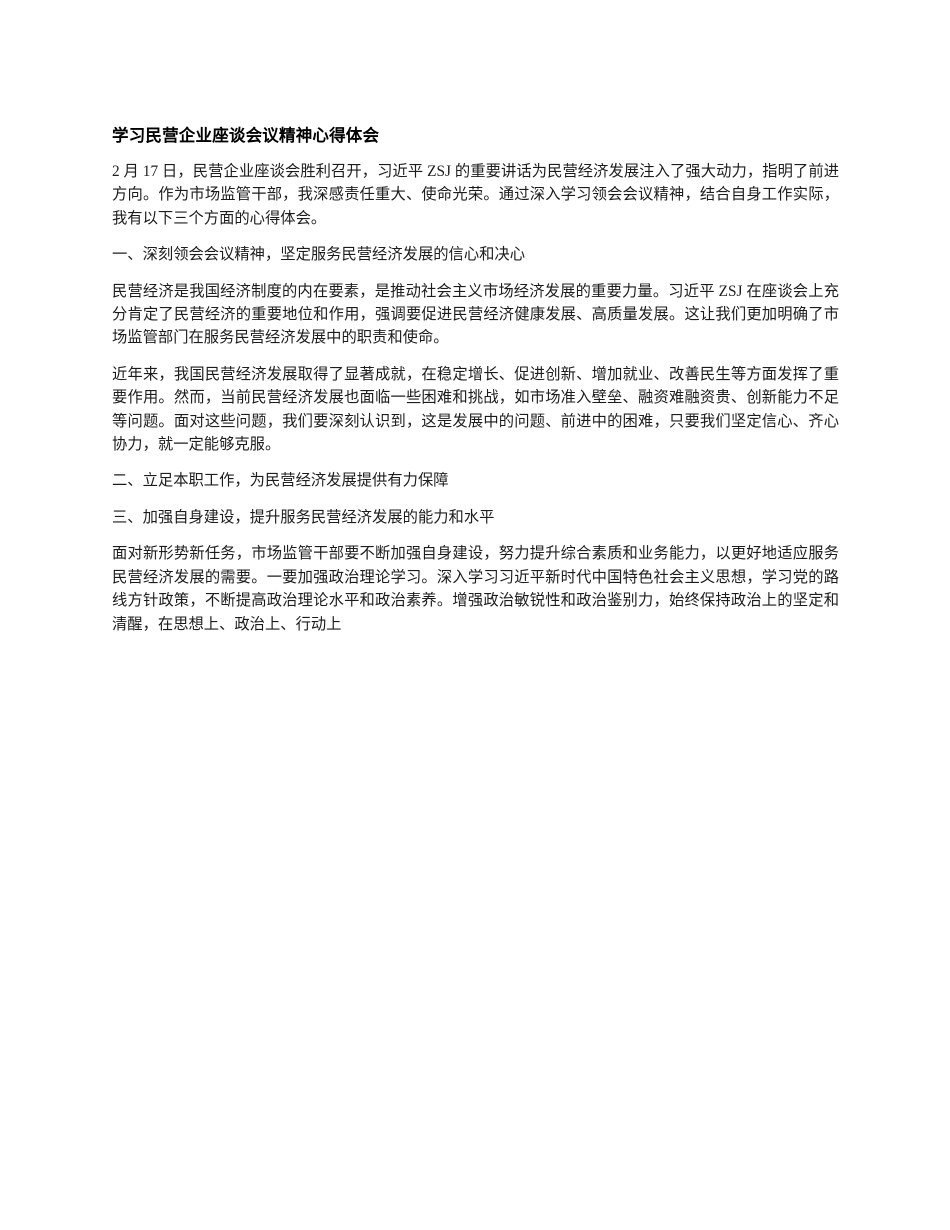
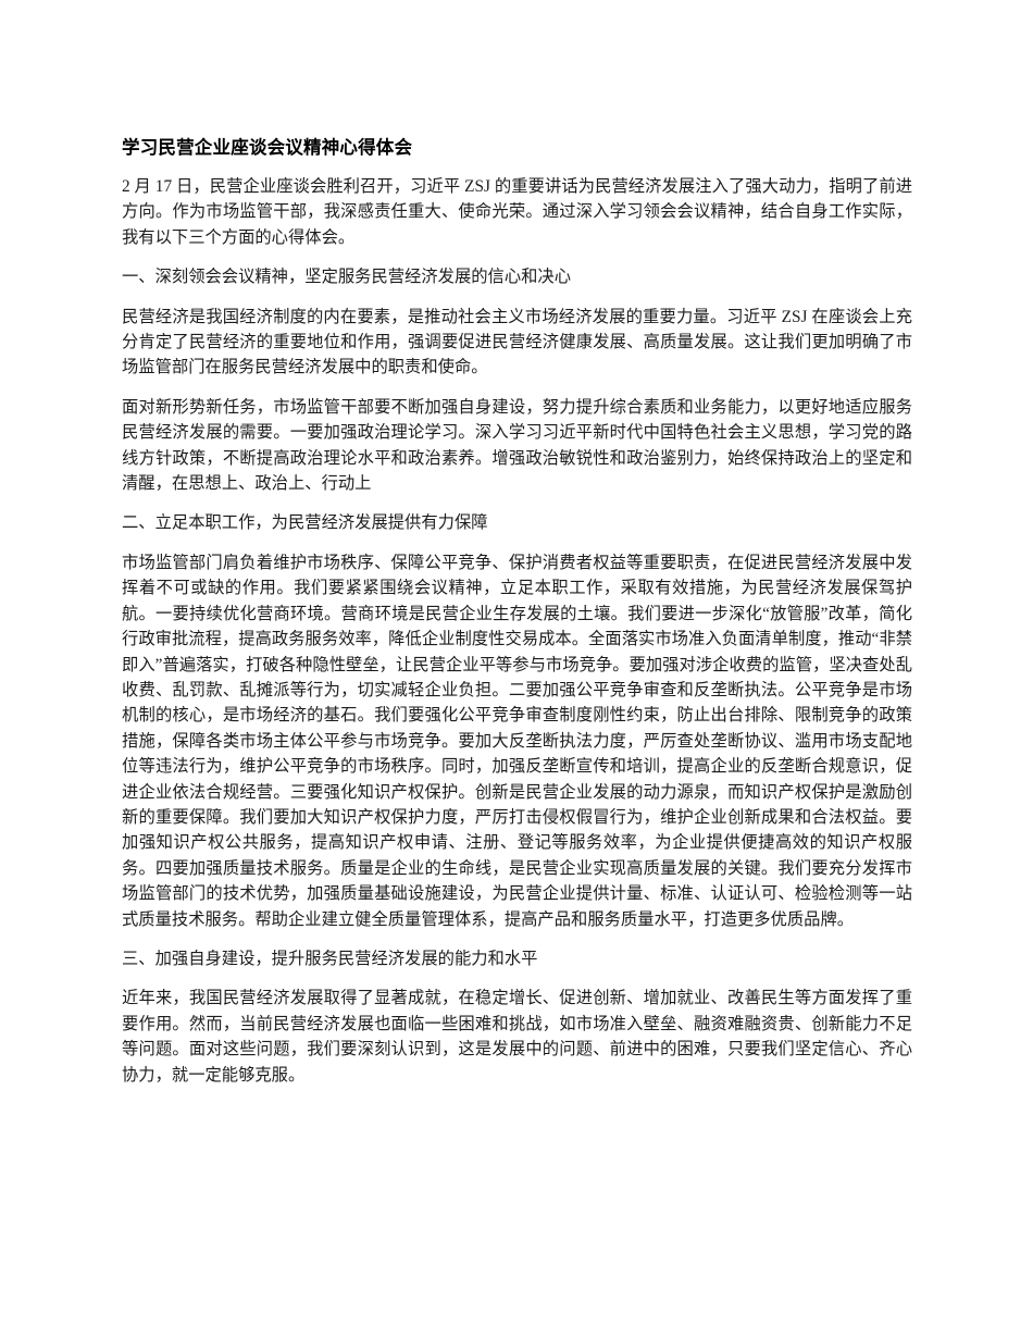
  学习民营企业座谈会议精神心得体会
  2 月 17 日，民营企业座谈会胜利召开，习近平 ZSJ 的重要讲话为民营经济发展注入了强大动力，指明了前进方向。作为市场监管干部，我深感责任重大、使命光荣。通过深入学习领会会议精神，结合自身工作实际，我有以下三个方面的心得体会。
  一、深刻领会会议精神，坚定服务民营经济发展的信心和决心
  民营经济是我国经济制度的内在要素，是推动社会主义市场经济发展的重要力量。习近平 ZSJ 在座谈会上充分肯定了民营经济的重要地位和作用，强调要促进民营经济健康发展、高质量发展。这让我们更加明确了市场监管部门在服务民营经济发展中的职责和使命。
- 近年来，我国民营经济发展取得了显著成就，在稳定增长、促进创新、增加就业、改善民生等方面发挥了重要作用。然而，当前民营经济发展也面临一些困难和挑战，如市场准入壁垒、融资难融资贵、创新能力不足等问题。面对这些问题，我们要深刻认识到，这是发展中的问题、前进中的困难，只要我们坚定信心、齐心协力，就一定能够克服。
+ 面对新形势新任务，市场监管干部要不断加强自身建设，努力提升综合素质和业务能力，以更好地适应服务民营经济发展的需要。一要加强政治理论学习。深入学习习近平新时代中国特色社会主义思想，学习党的路线方针政策，不断提高政治理论水平和政治素养。增强政治敏锐性和政治鉴别力，始终保持政治上的坚定和清醒，在思想上、政治上、行动上
  二、立足本职工作，为民营经济发展提供有力保障
+ 市场监管部门肩负着维护市场秩序、保障公平竞争、保护消费者权益等重要职责，在促进民营经济发展中发挥着不可或缺的作用。我们要紧紧围绕会议精神，立足本职工作，采取有效措施，为民营经济发展保驾护航。一要持续优化营商环境。营商环境是民营企业生存发展的土壤。我们要进一步深化“放管服”改革，简化行政审批流程，提高政务服务效率，降低企业制度性交易成本。全面落实市场准入负面清单制度，推动“非禁即入”普遍落实，打破各种隐性壁垒，让民营企业平等参与市场竞争。要加强对涉企收费的监管，坚决查处乱收费、乱罚款、乱摊派等行为，切实减轻企业负担。二要加强公平竞争审查和反垄断执法。公平竞争是市场机制的核心，是市场经济的基石。我们要强化公平竞争审查制度刚性约束，防止出台排除、限制竞争的政策措施，保障各类市场主体公平参与市场竞争。要加大反垄断执法力度，严厉查处垄断协议、滥用市场支配地位等违法行为，维护公平竞争的市场秩序。同时，加强反垄断宣传和培训，提高企业的反垄断合规意识，促进企业依法合规经营。三要强化知识产权保护。创新是民营企业发展的动力源泉，而知识产权保护是激励创新的重要保障。我们要加大知识产权保护力度，严厉打击侵权假冒行为，维护企业创新成果和合法权益。要加强知识产权公共服务，提高知识产权申请、注册、登记等服务效率，为企业提供便捷高效的知识产权服务。四要加强质量技术服务。质量是企业的生命线，是民营企业实现高质量发展的关键。我们要充分发挥市场监管部门的技术优势，加强质量基础设施建设，为民营企业提供计量、标准、认证认可、检验检测等一站式质量技术服务。帮助企业建立健全质量管理体系，提高产品和服务质量水平，打造更多优质品牌。
  三、加强自身建设，提升服务民营经济发展的能力和水平
- 面对新形势新任务，市场监管干部要不断加强自身建设，努力提升综合素质和业务能力，以更好地适应服务民营经济发展的需要。一要加强政治理论学习。深入学习习近平新时代中国特色社会主义思想，学习党的路线方针政策，不断提高政治理论水平和政治素养。增强政治敏锐性和政治鉴别力，始终保持政治上的坚定和清醒，在思想上、政治上、行动上
+ 近年来，我国民营经济发展取得了显著成就，在稳定增长、促进创新、增加就业、改善民生等方面发挥了重要作用。然而，当前民营经济发展也面临一些困难和挑战，如市场准入壁垒、融资难融资贵、创新能力不足等问题。面对这些问题，我们要深刻认识到，这是发展中的问题、前进中的困难，只要我们坚定信心、齐心协力，就一定能够克服。
